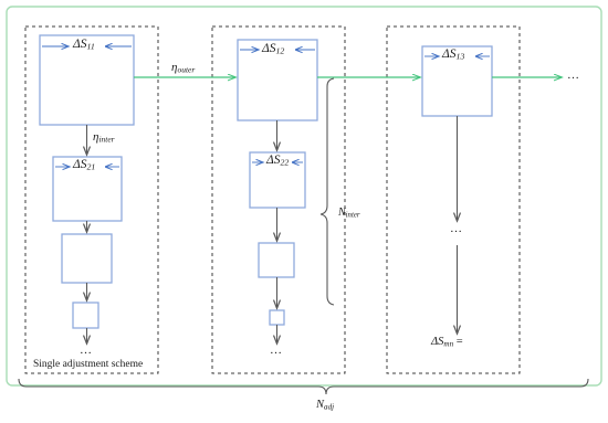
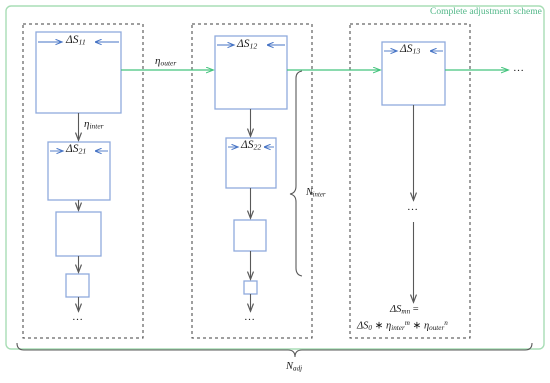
+ Complete adjustment scheme
  ΔS11
  ΔS21
  ΔS12
  ΔS22
  ΔS13
  ηouter
  ηinter
  Nadj
  …
  …
  …
  …
- Single adjustment scheme
  ΔSmn =
+ ΔS0 ∗ ηinterm ∗ ηoutern
